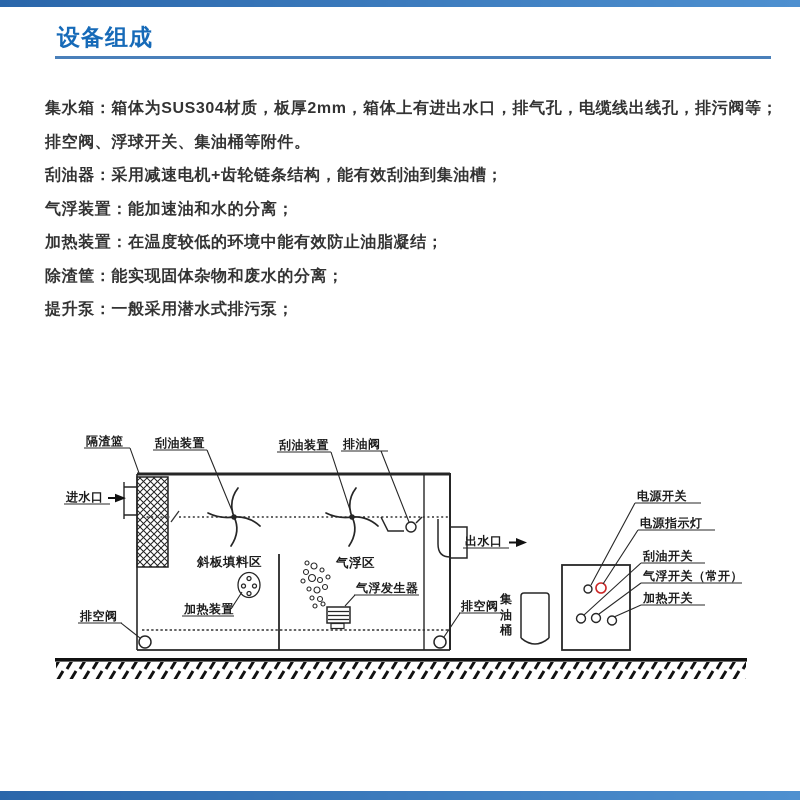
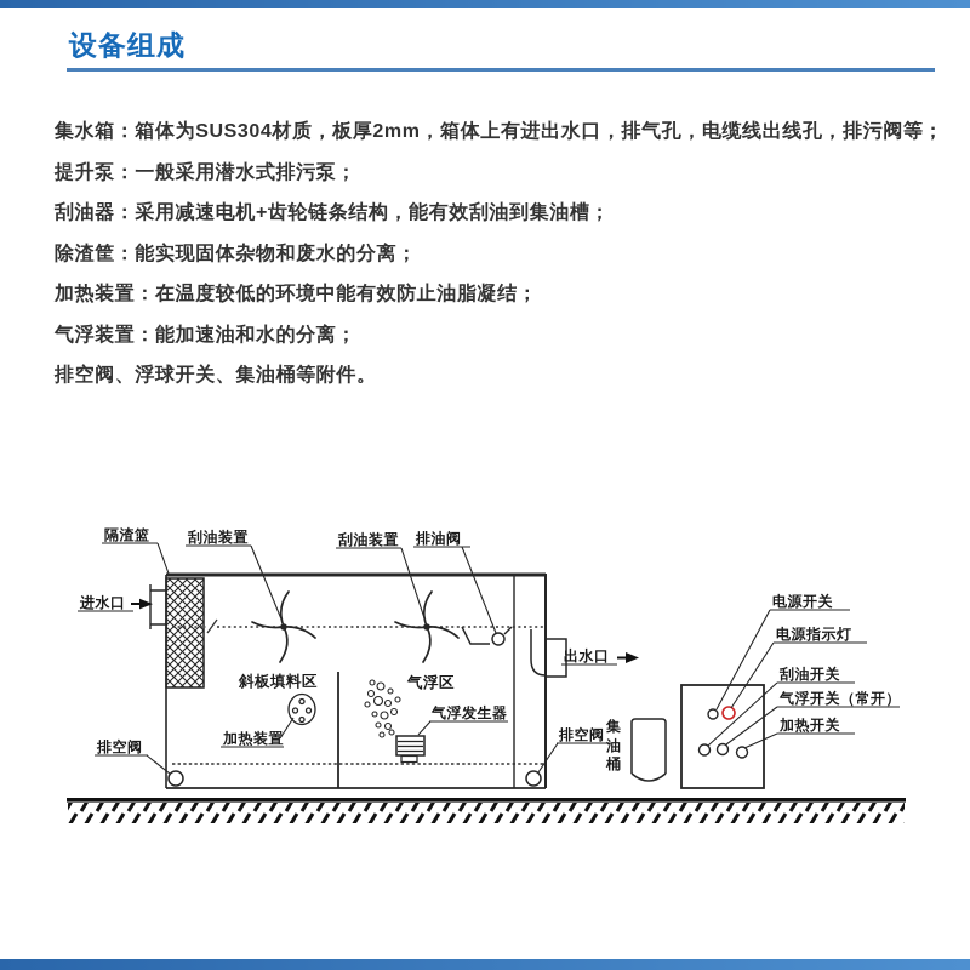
  设备组成
  集水箱：箱体为SUS304材质，板厚2mm，箱体上有进出水口，排气孔，电缆线出线孔，排污阀等；
- 排空阀、浮球开关、集油桶等附件。
+ 提升泵：一般采用潜水式排污泵；
  刮油器：采用减速电机+齿轮链条结构，能有效刮油到集油槽；
- 气浮装置：能加速油和水的分离；
+ 除渣筐：能实现固体杂物和废水的分离；
  加热装置：在温度较低的环境中能有效防止油脂凝结；
- 除渣筐：能实现固体杂物和废水的分离；
+ 气浮装置：能加速油和水的分离；
- 提升泵：一般采用潜水式排污泵；
+ 排空阀、浮球开关、集油桶等附件。
  隔渣篮
  刮油装置
  刮油装置
  排油阀
  进水口
  出水口
  斜板填料区
  气浮区
  加热装置
  气浮发生器
  排空阀
  排空阀
  电源开关
  电源指示灯
  刮油开关
  气浮开关（常开）
  加热开关
  集油桶
